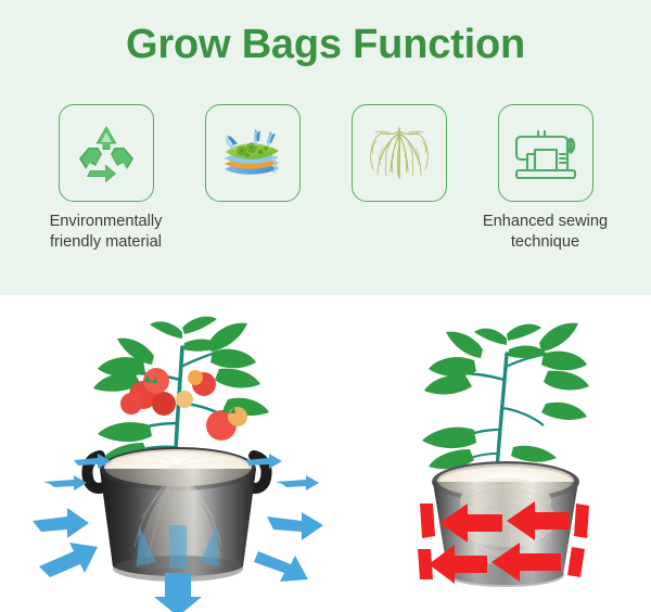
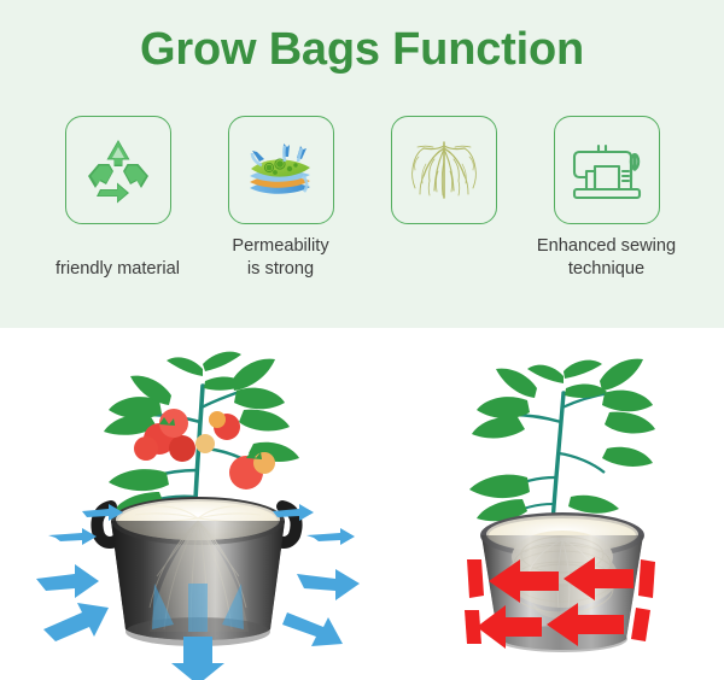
  Grow Bags Function
- Environmentally
  friendly material
+ Permeability
+ is strong
  Enhanced sewing
  technique
